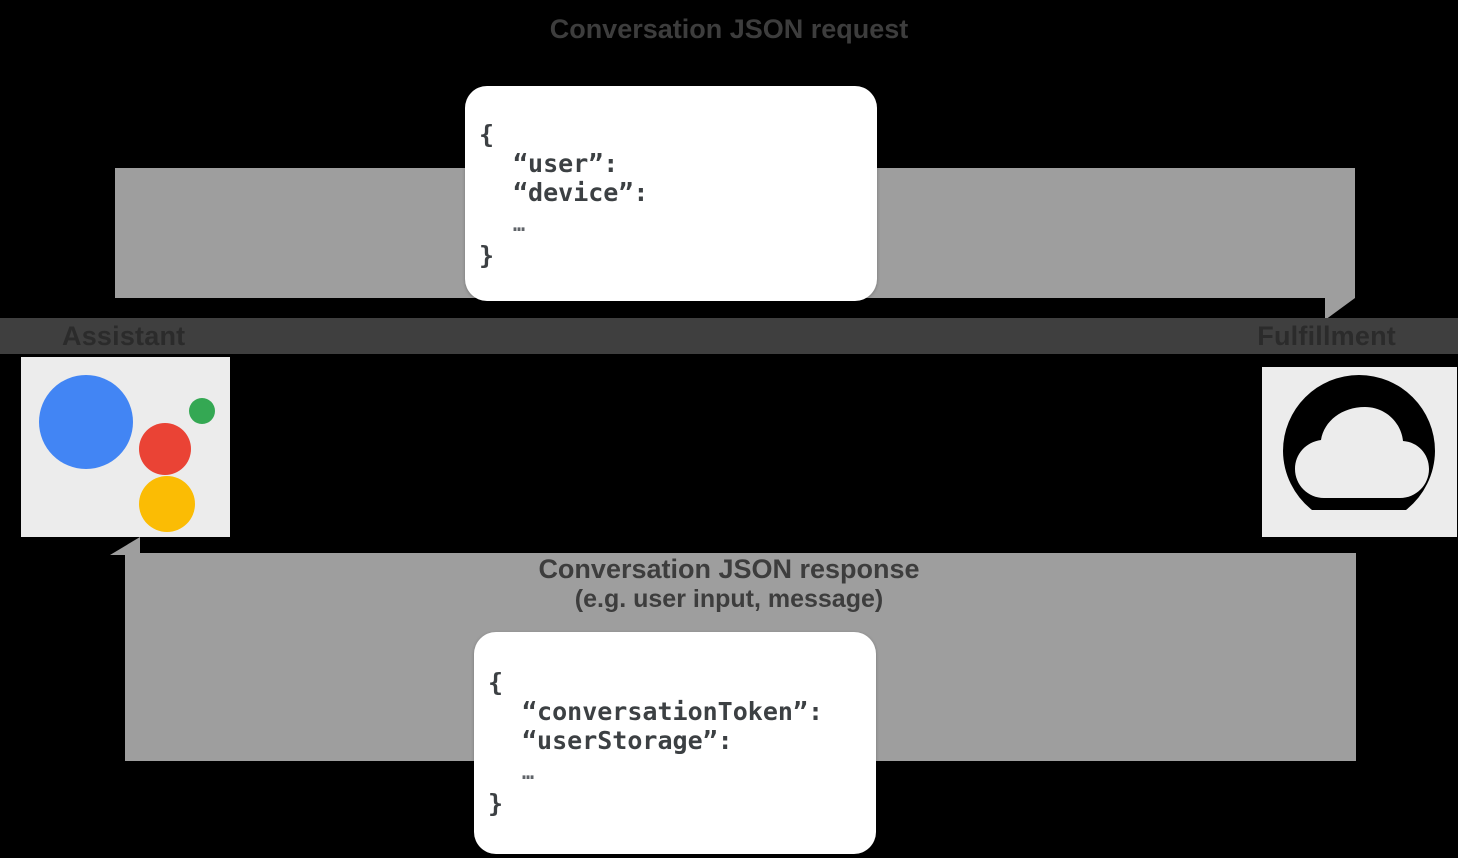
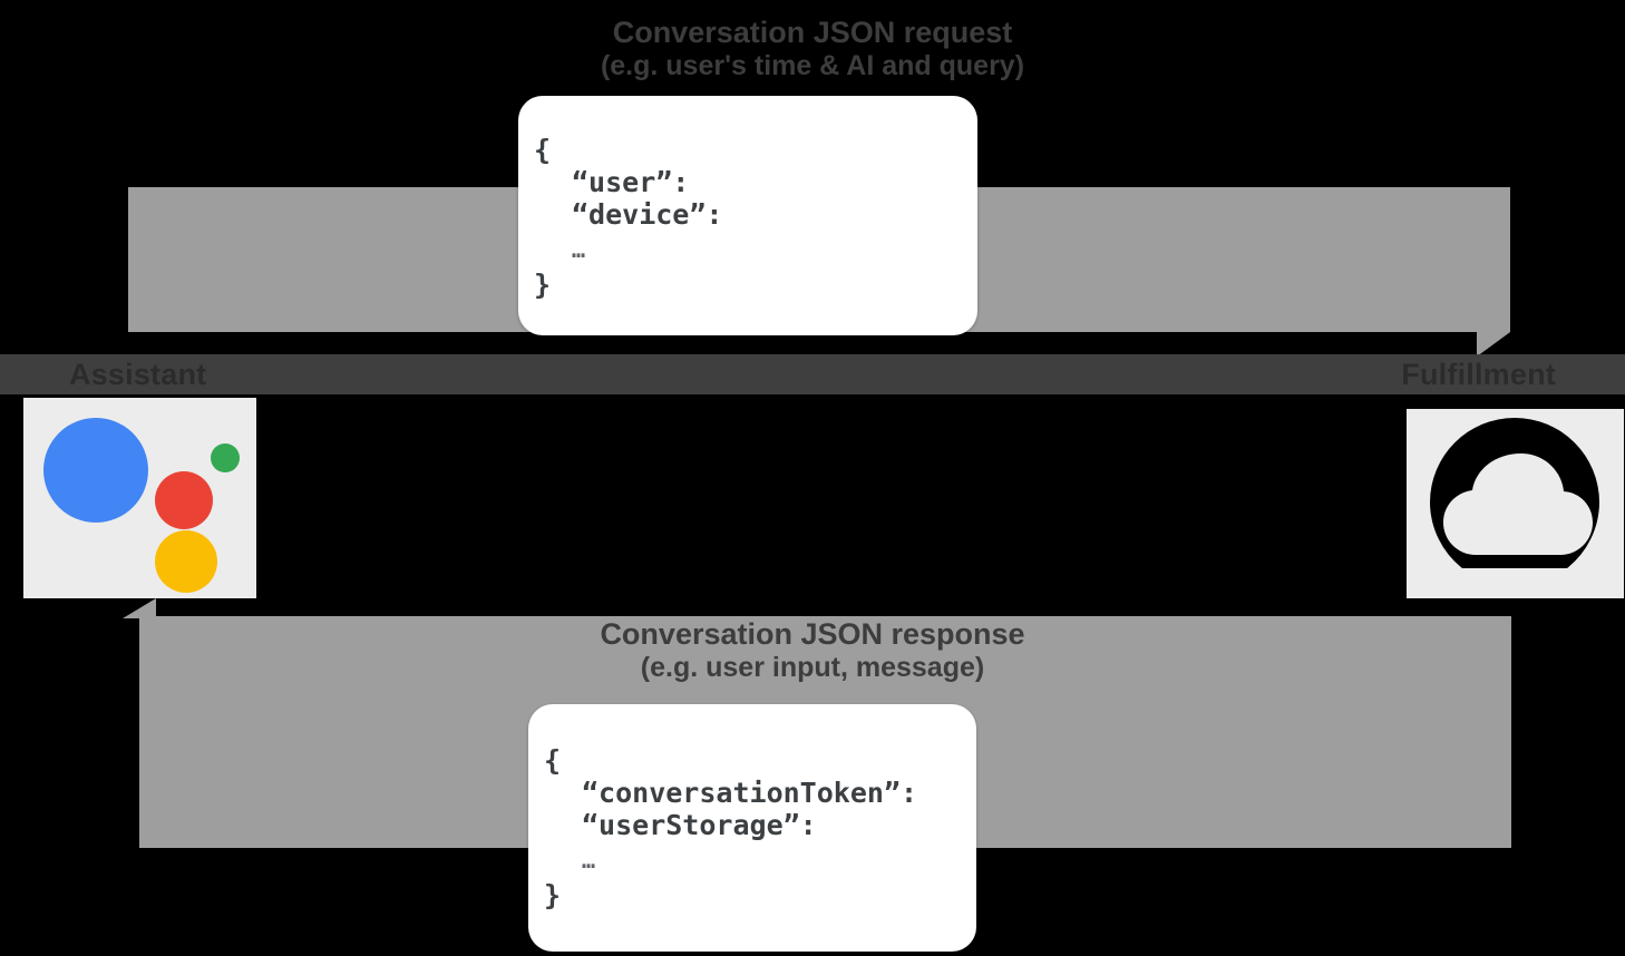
  Conversation JSON request
+ (e.g. user's time & AI and query)
  {
  “user”:
  “device”:
  …
  }
  Conversation JSON response
  (e.g. user input, message)
  {
  “conversationToken”:
  “userStorage”:
  …
  }
